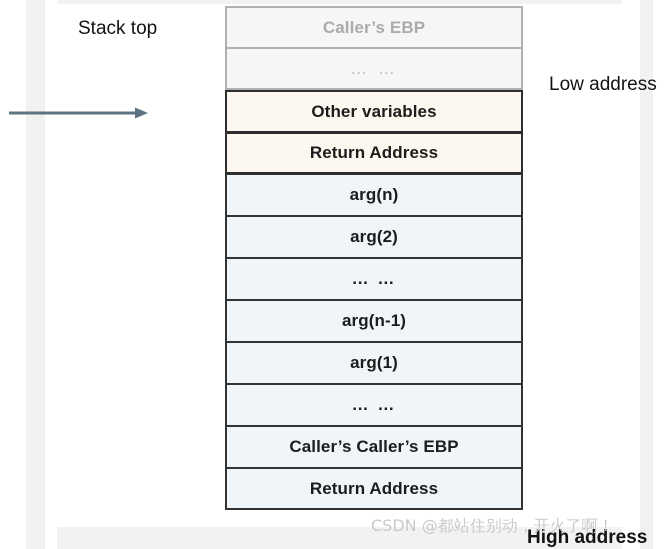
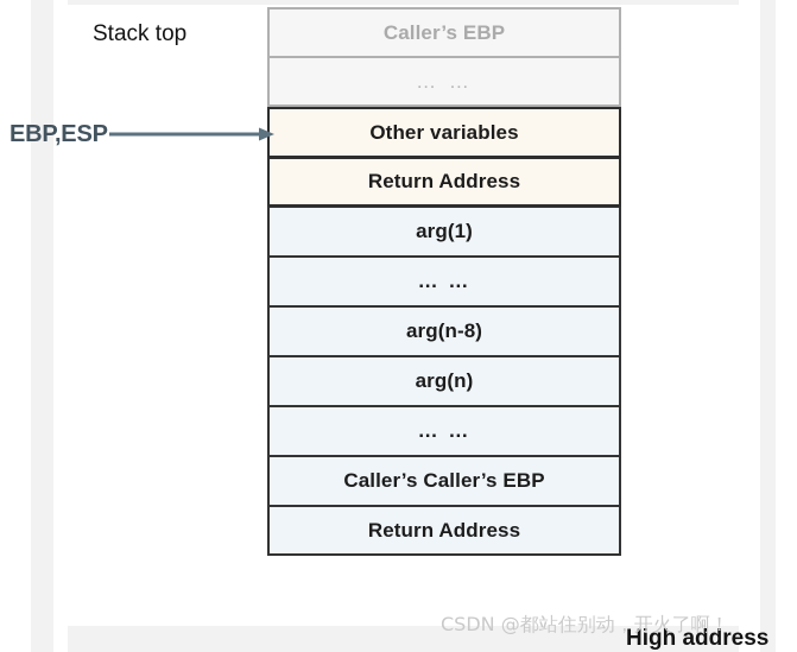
  Caller’s EBP
  … …
  Other variables
  Return Address
- arg(n)
+ arg(1)
- arg(2)
  … …
- arg(n-1)
+ arg(n-8)
- arg(1)
+ arg(n)
  … …
  Caller’s Caller’s EBP
  Return Address
  Stack top
- Low address
  High address
+ EBP,ESP
  CSDN @都站住别动，开火了啊！
